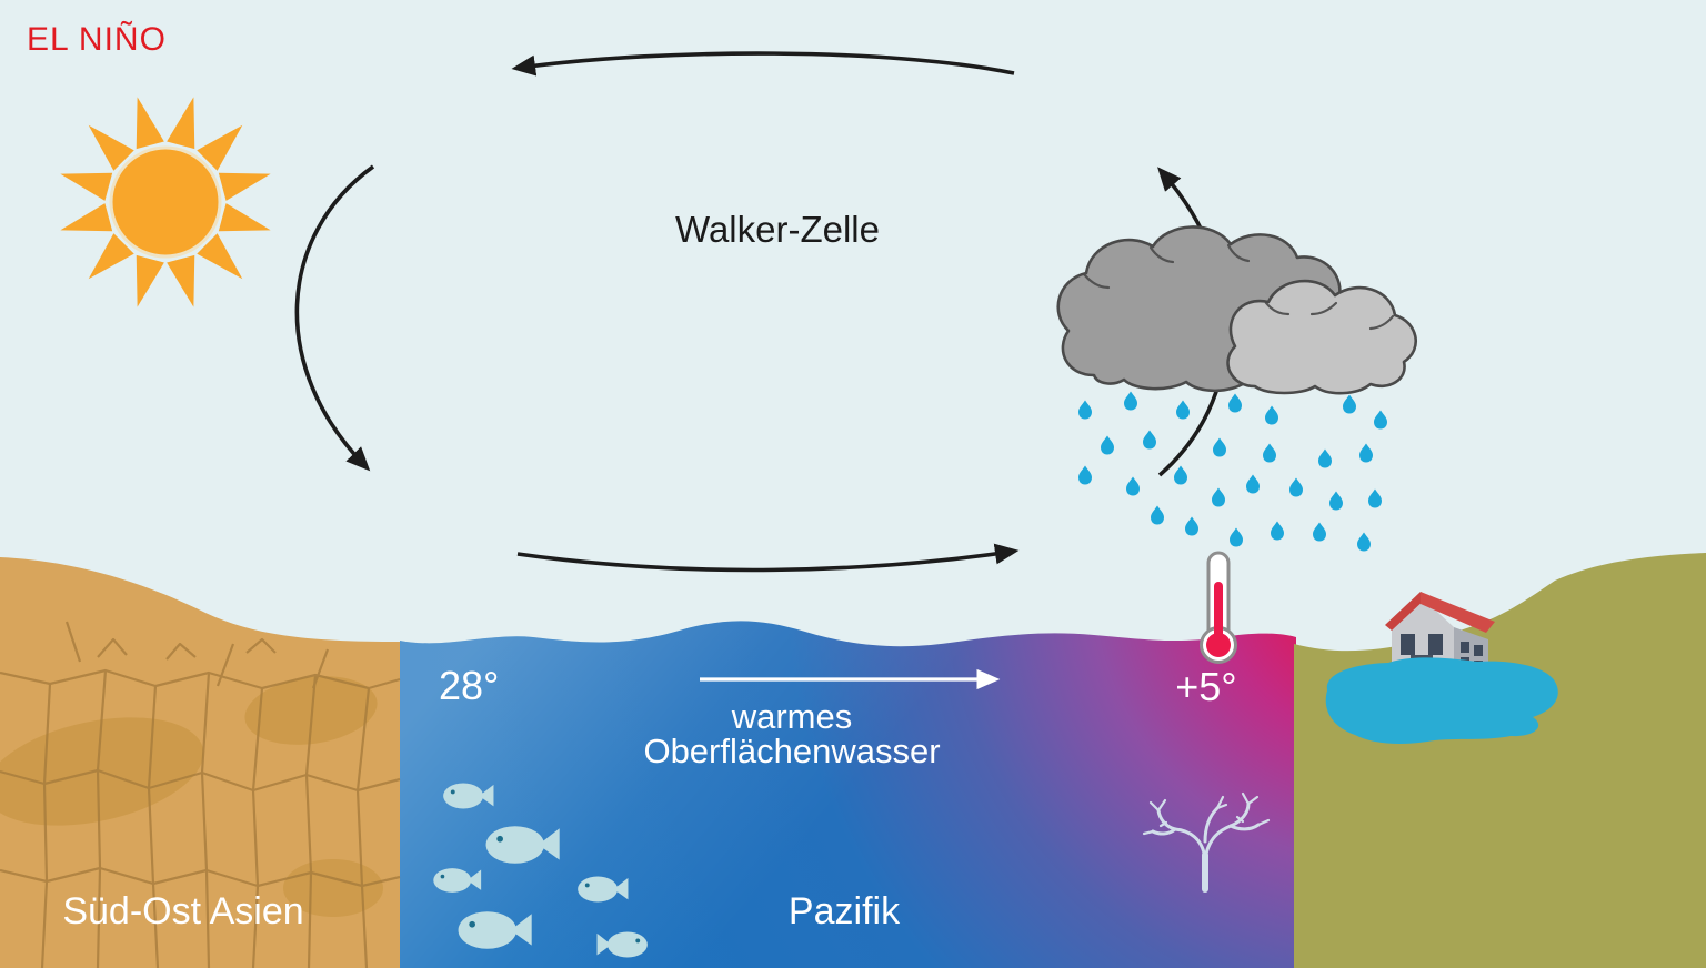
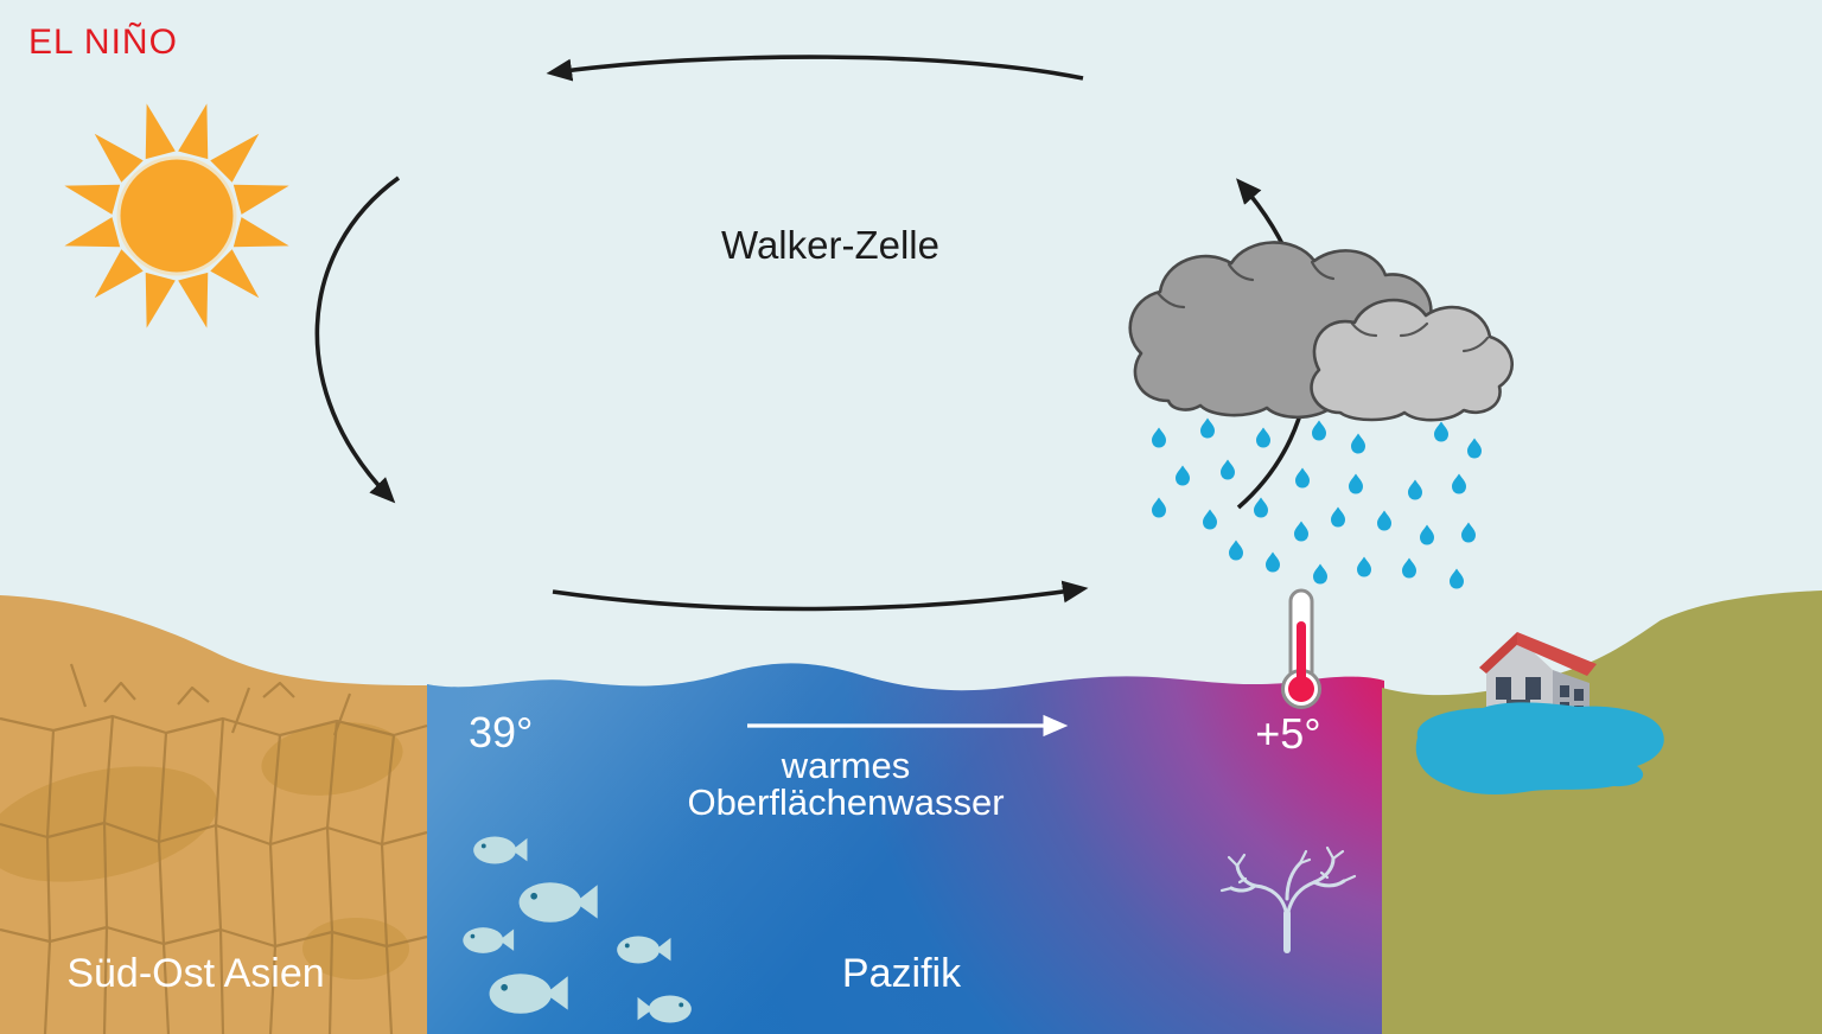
  EL NIÑO
  Walker-Zelle
- 28°
+ 39°
  +5°
  warmes
  Oberflächenwasser
  Süd-Ost Asien
  Pazifik
